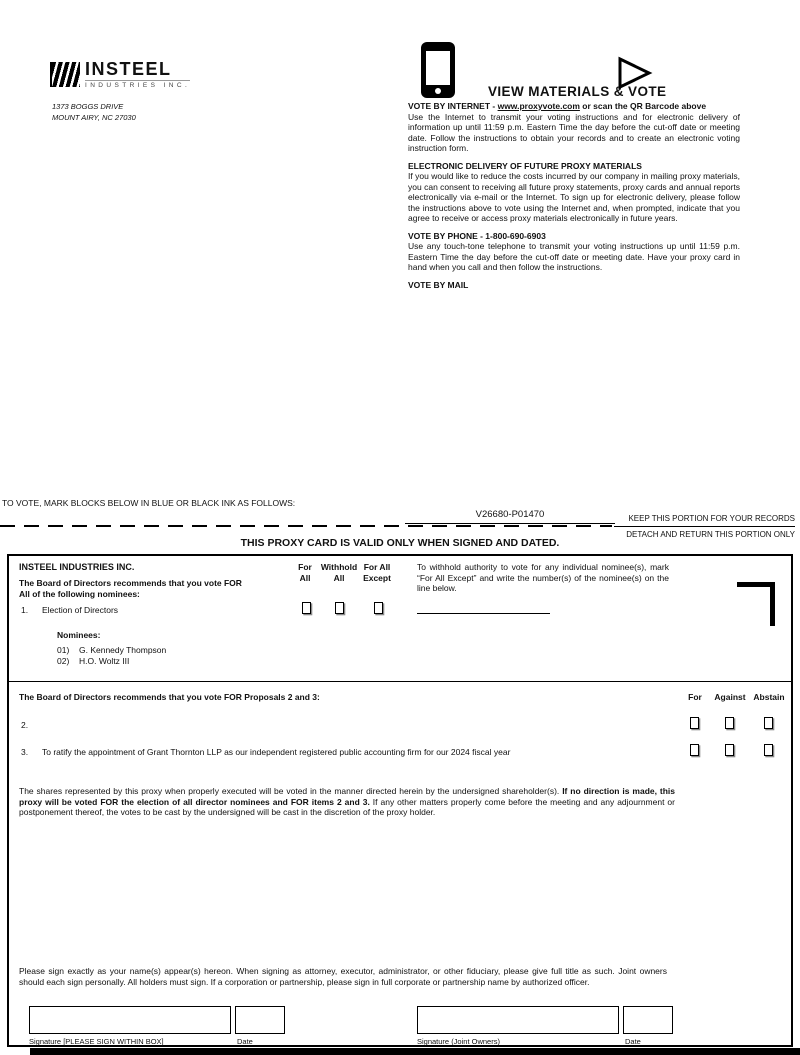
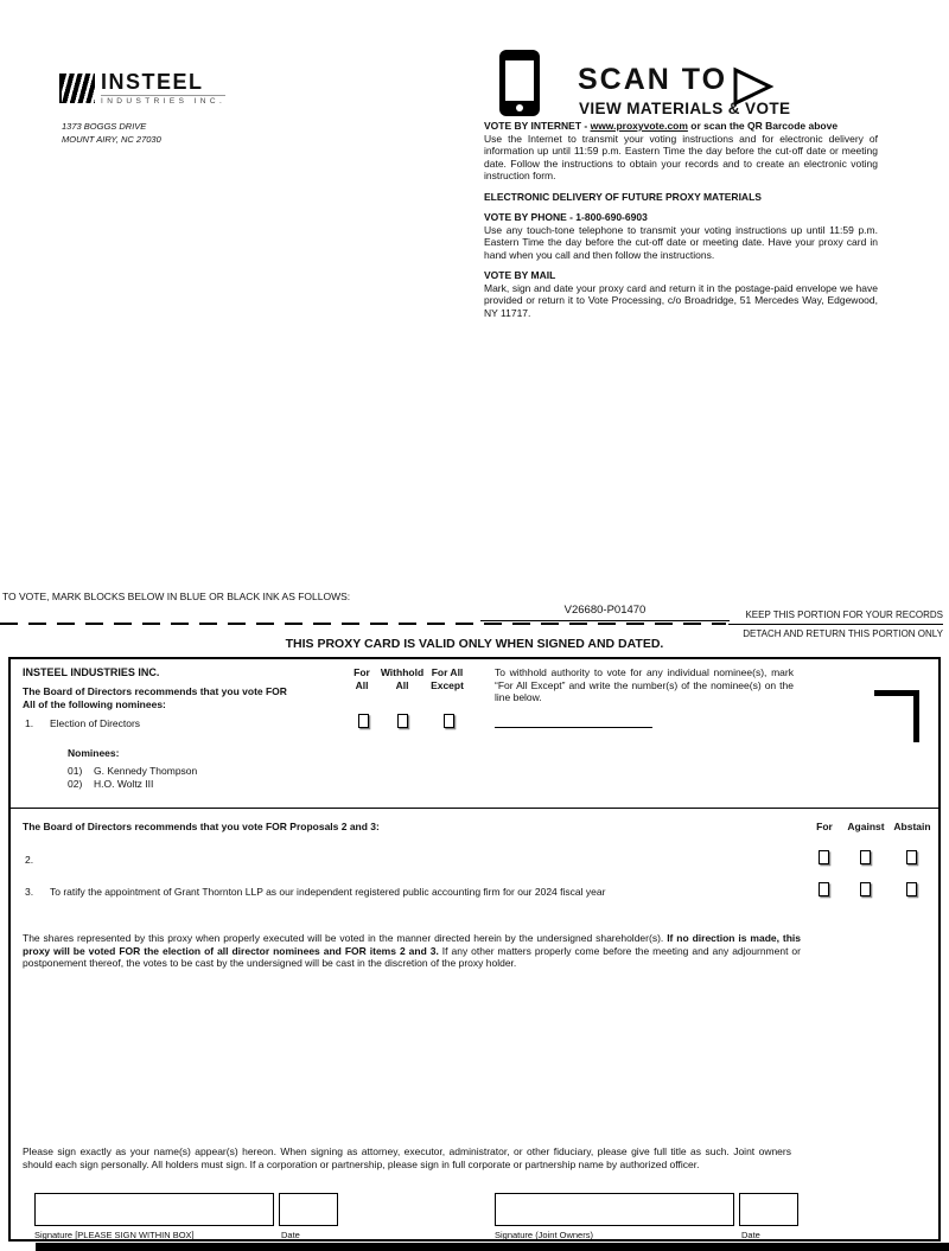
  INSTEEL
  1373 BOGGS DRIVE
  MOUNT AIRY, NC 27030
+ SCAN TO
  VIEW MATERIALS & VOTE
  VOTE BY INTERNET - www.proxyvote.com or scan the QR Barcode above
  Use the Internet to transmit your voting instructions and for electronic delivery of information up until 11:59 p.m. Eastern Time the day before the cut-off date or meeting date. Follow the instructions to obtain your records and to create an electronic voting instruction form.
  ELECTRONIC DELIVERY OF FUTURE PROXY MATERIALS
- If you would like to reduce the costs incurred by our company in mailing proxy materials, you can consent to receiving all future proxy statements, proxy cards and annual reports electronically via e-mail or the Internet. To sign up for electronic delivery, please follow the instructions above to vote using the Internet and, when prompted, indicate that you agree to receive or access proxy materials electronically in future years.
  VOTE BY PHONE - 1-800-690-6903
  Use any touch-tone telephone to transmit your voting instructions up until 11:59 p.m. Eastern Time the day before the cut-off date or meeting date. Have your proxy card in hand when you call and then follow the instructions.
  VOTE BY MAIL
+ Mark, sign and date your proxy card and return it in the postage-paid envelope we have provided or return it to Vote Processing, c/o Broadridge, 51 Mercedes Way, Edgewood, NY 11717.
  TO VOTE, MARK BLOCKS BELOW IN BLUE OR BLACK INK AS FOLLOWS:
  V26680-P01470
  KEEP THIS PORTION FOR YOUR RECORDS
  DETACH AND RETURN THIS PORTION ONLY
  THIS PROXY CARD IS VALID ONLY WHEN SIGNED AND DATED.
  INSTEEL INDUSTRIES INC.
  The Board of Directors recommends that you vote FOR
  All of the following nominees:
  For
  All
  Withhold
  All
  For All
  Except
  To withhold authority to vote for any individual nominee(s), mark “For All Except” and write the number(s) of the nominee(s) on the line below.
  1.
  Election of Directors
  Nominees:
  01) G. Kennedy Thompson
  02) H.O. Woltz III
  The Board of Directors recommends that you vote FOR Proposals 2 and 3:
  For
  Against
  Abstain
  2.
  3.
  To ratify the appointment of Grant Thornton LLP as our independent registered public accounting firm for our 2024 fiscal year
  The shares represented by this proxy when properly executed will be voted in the manner directed herein by the undersigned shareholder(s). If no direction is made, this proxy will be voted FOR the election of all director nominees and FOR items 2 and 3. If any other matters properly come before the meeting and any adjournment or postponement thereof, the votes to be cast by the undersigned will be cast in the discretion of the proxy holder.
  Please sign exactly as your name(s) appear(s) hereon. When signing as attorney, executor, administrator, or other fiduciary, please give full title as such. Joint owners should each sign personally. All holders must sign. If a corporation or partnership, please sign in full corporate or partnership name by authorized officer.
  Signature [PLEASE SIGN WITHIN BOX]
  Date
  Signature (Joint Owners)
  Date
